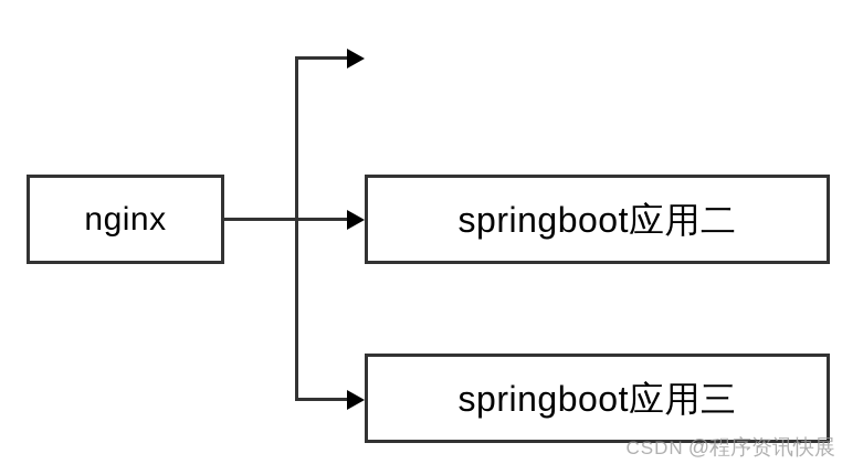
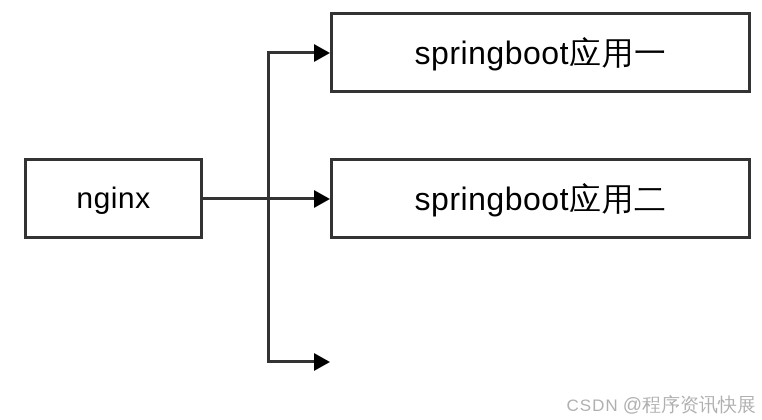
  nginx
+ springboot应用一
  springboot应用二
- springboot应用三
  CSDN
  @程序资讯快展
